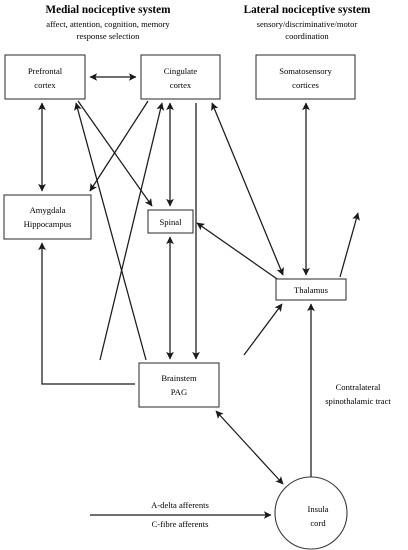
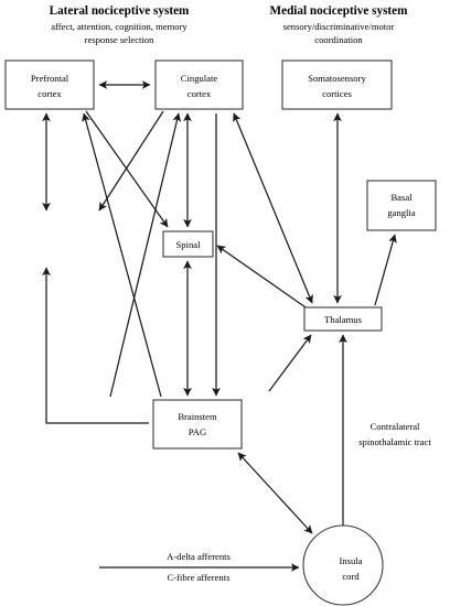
- Medial nociceptive system
+ Lateral nociceptive system
  affect, attention, cognition, memory
  response selection
- Lateral nociceptive system
+ Medial nociceptive system
  sensory/discriminative/motor
  coordination
  Prefrontal
  cortex
  Cingulate
  cortex
  Somatosensory
  cortices
- Amygdala
- Hippocampus
  Spinal
+ Basal
+ ganglia
  Thalamus
  Brainstem
  PAG
  Insula
  cord
  Contralateral
  spinothalamic tract
  A-delta afferents
  C-fibre afferents
